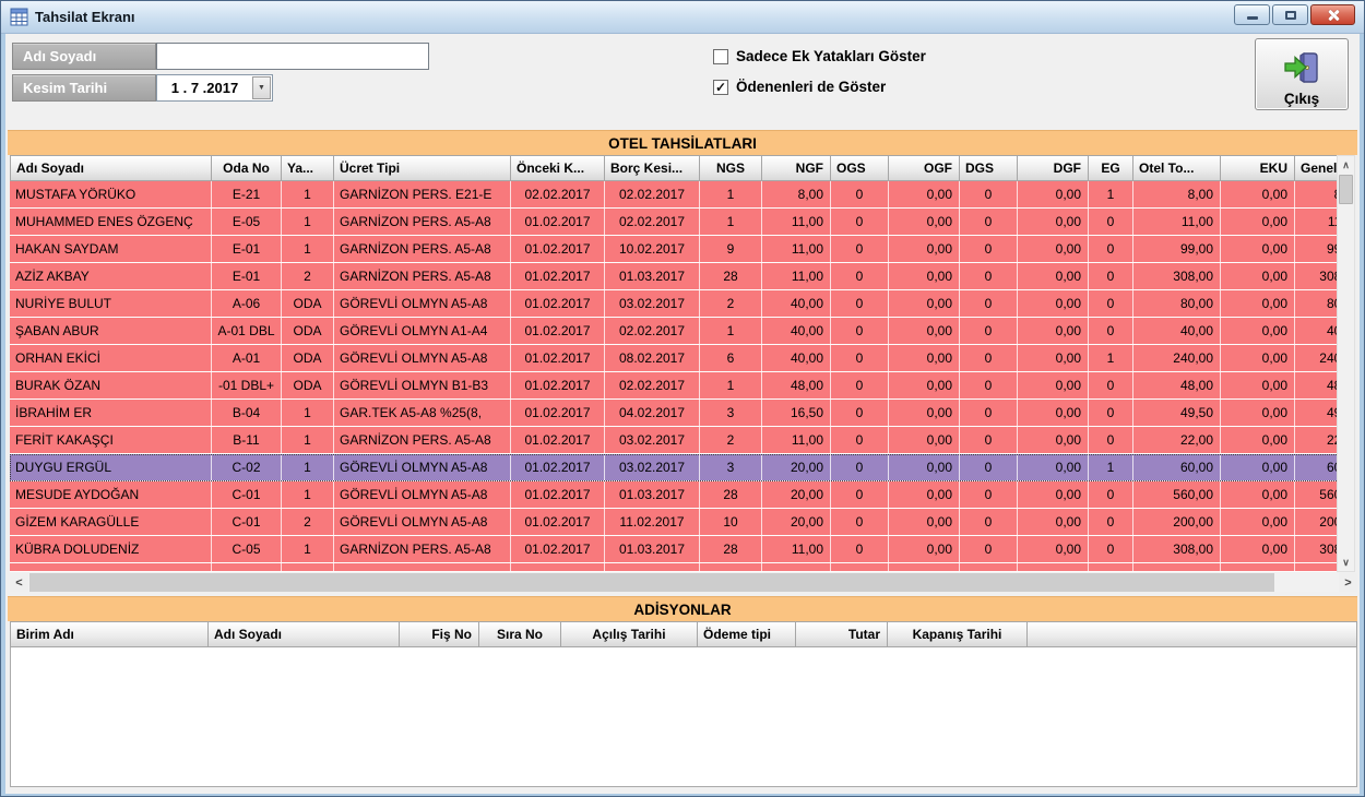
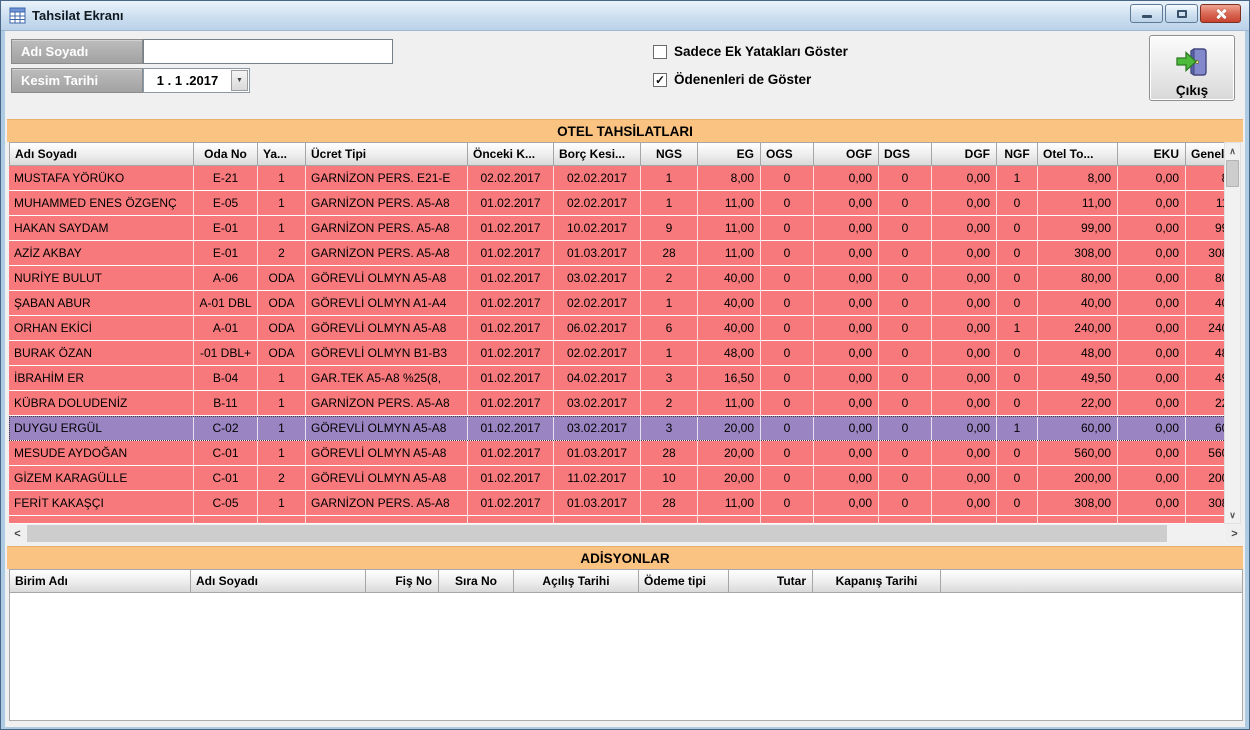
  Tahsilat Ekranı
  Adı Soyadı
  Kesim Tarihi
- 1 . 7 .2017
+ 1 . 1 .2017
  Sadece Ek Yatakları Göster
  ✓
  Ödenenleri de Göster
  Çıkış
  OTEL TAHSİLATLARI
  Adı Soyadı
  Oda No
  Ya...
  Ücret Tipi
  Önceki K...
  Borç Kesi...
  NGS
- NGF
+ EG
  OGS
  OGF
  DGS
  DGF
- EG
+ NGF
  Otel To...
  EKU
  Genel
  MUSTAFA YÖRÜKO
  E-21
  1
  GARNİZON PERS. E21-E
  02.02.2017
  02.02.2017
  1
  8,00
  0
  0,00
  0
  0,00
  1
  8,00
  0,00
  MUHAMMED ENES ÖZGENÇ
  E-05
  1
  GARNİZON PERS. A5-A8
  01.02.2017
  02.02.2017
  1
  11,00
  0
  0,00
  0
  0,00
  0
  11,00
  0,00
  HAKAN SAYDAM
  E-01
  1
  GARNİZON PERS. A5-A8
  01.02.2017
  10.02.2017
  9
  11,00
  0
  0,00
  0
  0,00
  0
  99,00
  0,00
  AZİZ AKBAY
  E-01
  2
  GARNİZON PERS. A5-A8
  01.02.2017
  01.03.2017
  28
  11,00
  0
  0,00
  0
  0,00
  0
  308,00
  0,00
  NURİYE BULUT
  A-06
  ODA
  GÖREVLİ OLMYN A5-A8
  01.02.2017
  03.02.2017
  2
  40,00
  0
  0,00
  0
  0,00
  0
  80,00
  0,00
  ŞABAN ABUR
  A-01 DBL
  ODA
  GÖREVLİ OLMYN A1-A4
  01.02.2017
  02.02.2017
  1
  40,00
  0
  0,00
  0
  0,00
  0
  40,00
  0,00
  ORHAN EKİCİ
  A-01
  ODA
  GÖREVLİ OLMYN A5-A8
  01.02.2017
- 08.02.2017
+ 06.02.2017
  6
  40,00
  0
  0,00
  0
  0,00
  1
  240,00
  0,00
  BURAK ÖZAN
  -01 DBL+
  ODA
  GÖREVLİ OLMYN B1-B3
  01.02.2017
  02.02.2017
  1
  48,00
  0
  0,00
  0
  0,00
  0
  48,00
  0,00
  İBRAHİM ER
  B-04
  1
  GAR.TEK A5-A8 %25(8,
  01.02.2017
  04.02.2017
  3
  16,50
  0
  0,00
  0
  0,00
  0
  49,50
  0,00
- FERİT KAKAŞÇI
+ KÜBRA DOLUDENİZ
  B-11
  1
  GARNİZON PERS. A5-A8
  01.02.2017
  03.02.2017
  2
  11,00
  0
  0,00
  0
  0,00
  0
  22,00
  0,00
  DUYGU ERGÜL
  C-02
  1
  GÖREVLİ OLMYN A5-A8
  01.02.2017
  03.02.2017
  3
  20,00
  0
  0,00
  0
  0,00
  1
  60,00
  0,00
  MESUDE AYDOĞAN
  C-01
  1
  GÖREVLİ OLMYN A5-A8
  01.02.2017
  01.03.2017
  28
  20,00
  0
  0,00
  0
  0,00
  0
  560,00
  0,00
  GİZEM KARAGÜLLE
  C-01
  2
  GÖREVLİ OLMYN A5-A8
  01.02.2017
  11.02.2017
  10
  20,00
  0
  0,00
  0
  0,00
  0
  200,00
  0,00
- KÜBRA DOLUDENİZ
+ FERİT KAKAŞÇI
  C-05
  1
  GARNİZON PERS. A5-A8
  01.02.2017
  01.03.2017
  28
  11,00
  0
  0,00
  0
  0,00
  0
  308,00
  0,00
  ∧
  ∨
  <
  >
  ADİSYONLAR
  Birim Adı
  Adı Soyadı
  Fiş No
  Sıra No
  Açılış Tarihi
  Ödeme tipi
  Tutar
  Kapanış Tarihi
